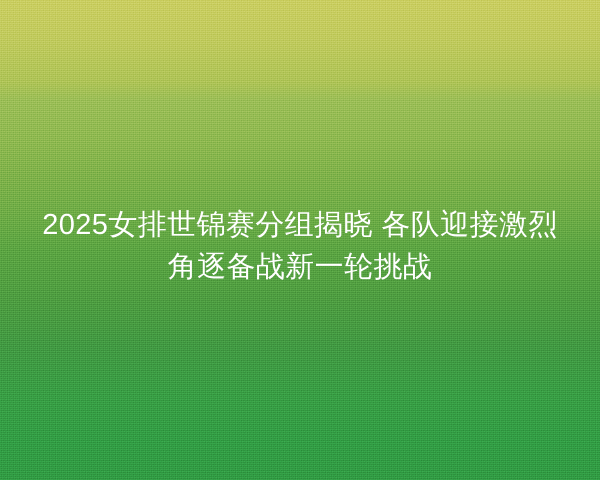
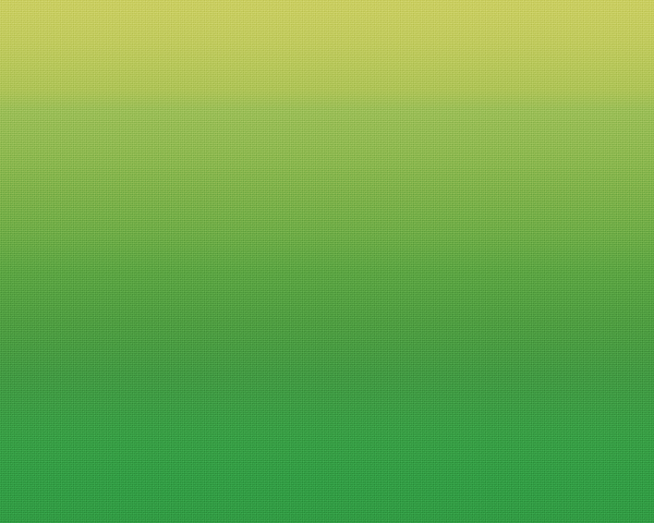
- 2025女排世锦赛分组揭晓 各队迎接激烈
- 角逐备战新一轮挑战
